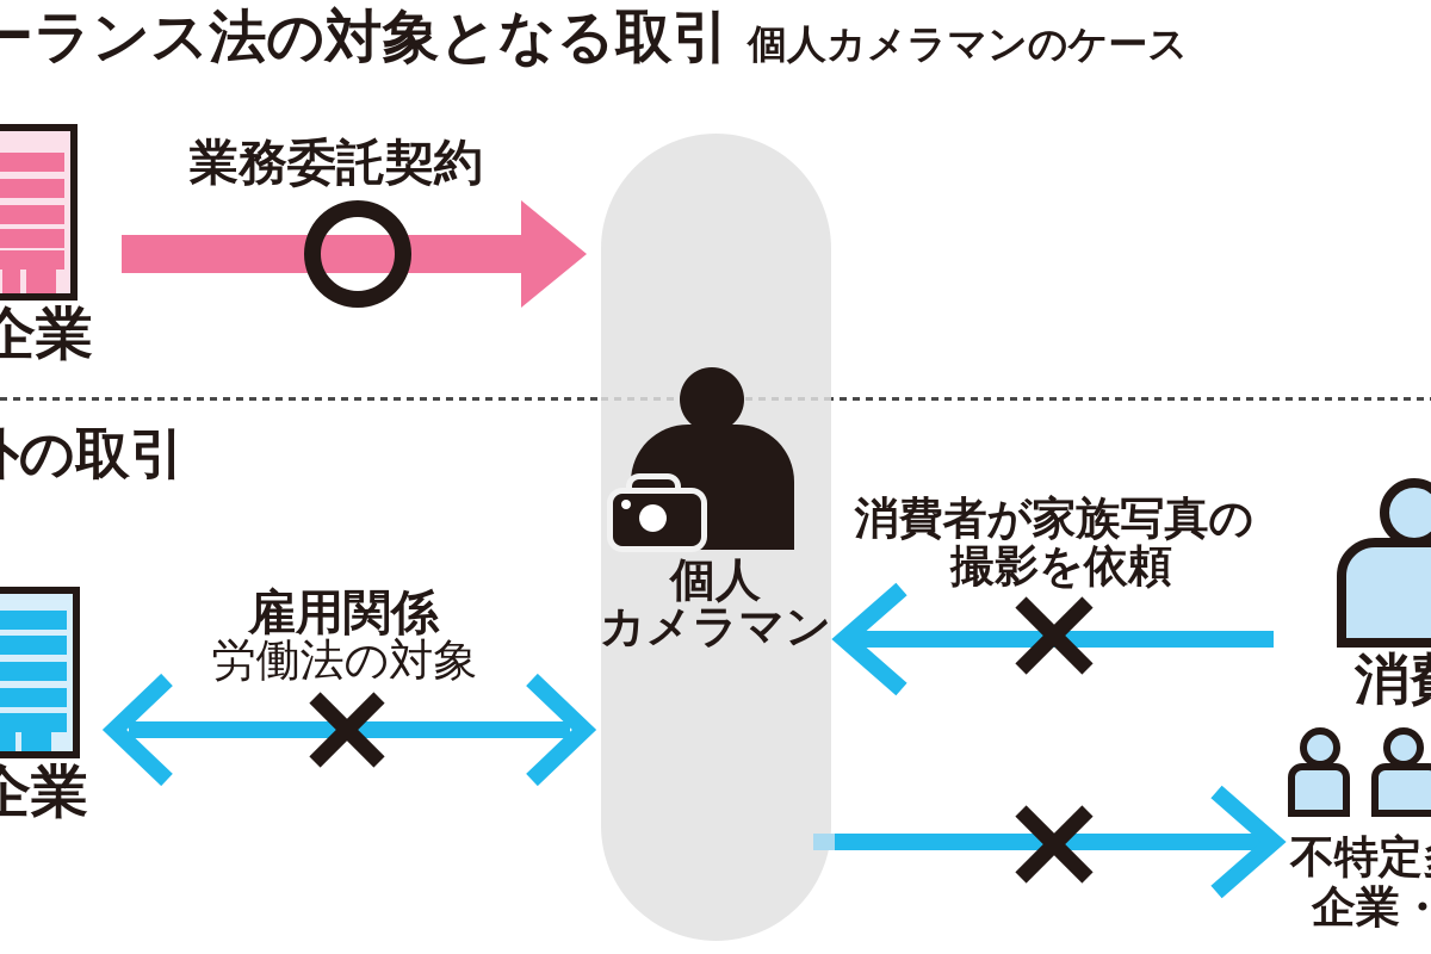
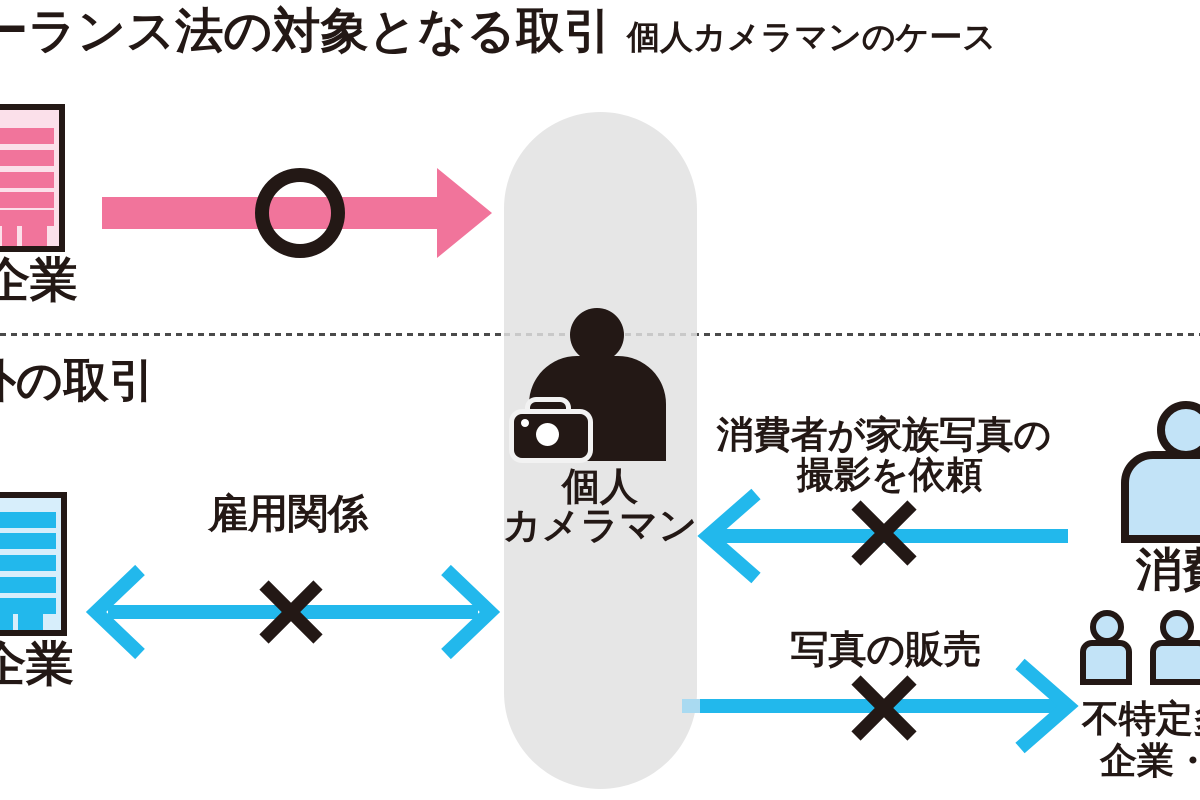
  ーランス法の対象となる取引
  個人カメラマンのケース
  企業
- 業務委託契約
  の取引
  個人
  カメラマン
  企業
  雇用関係
- 労働法の対象
  消費者が家族写真の
  撮影を依頼
+ 写真の販売
  不特定
  企業・
